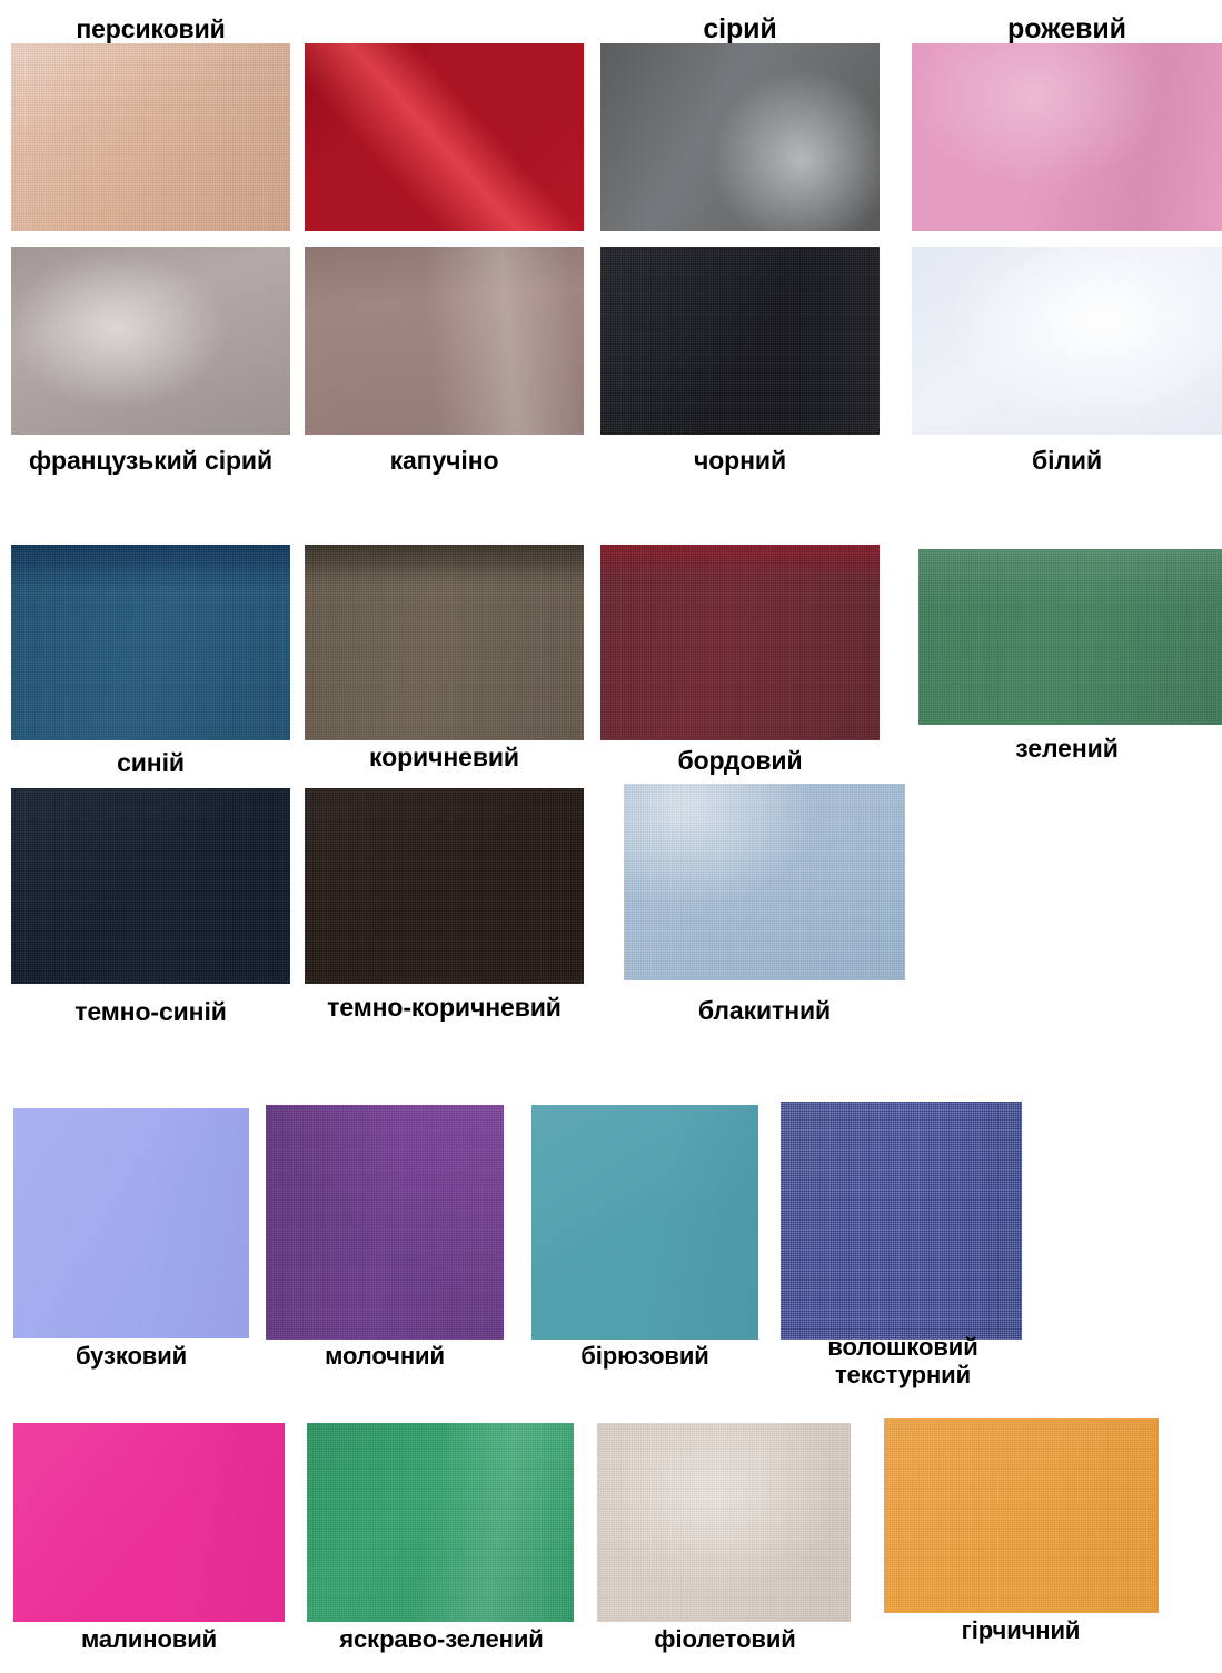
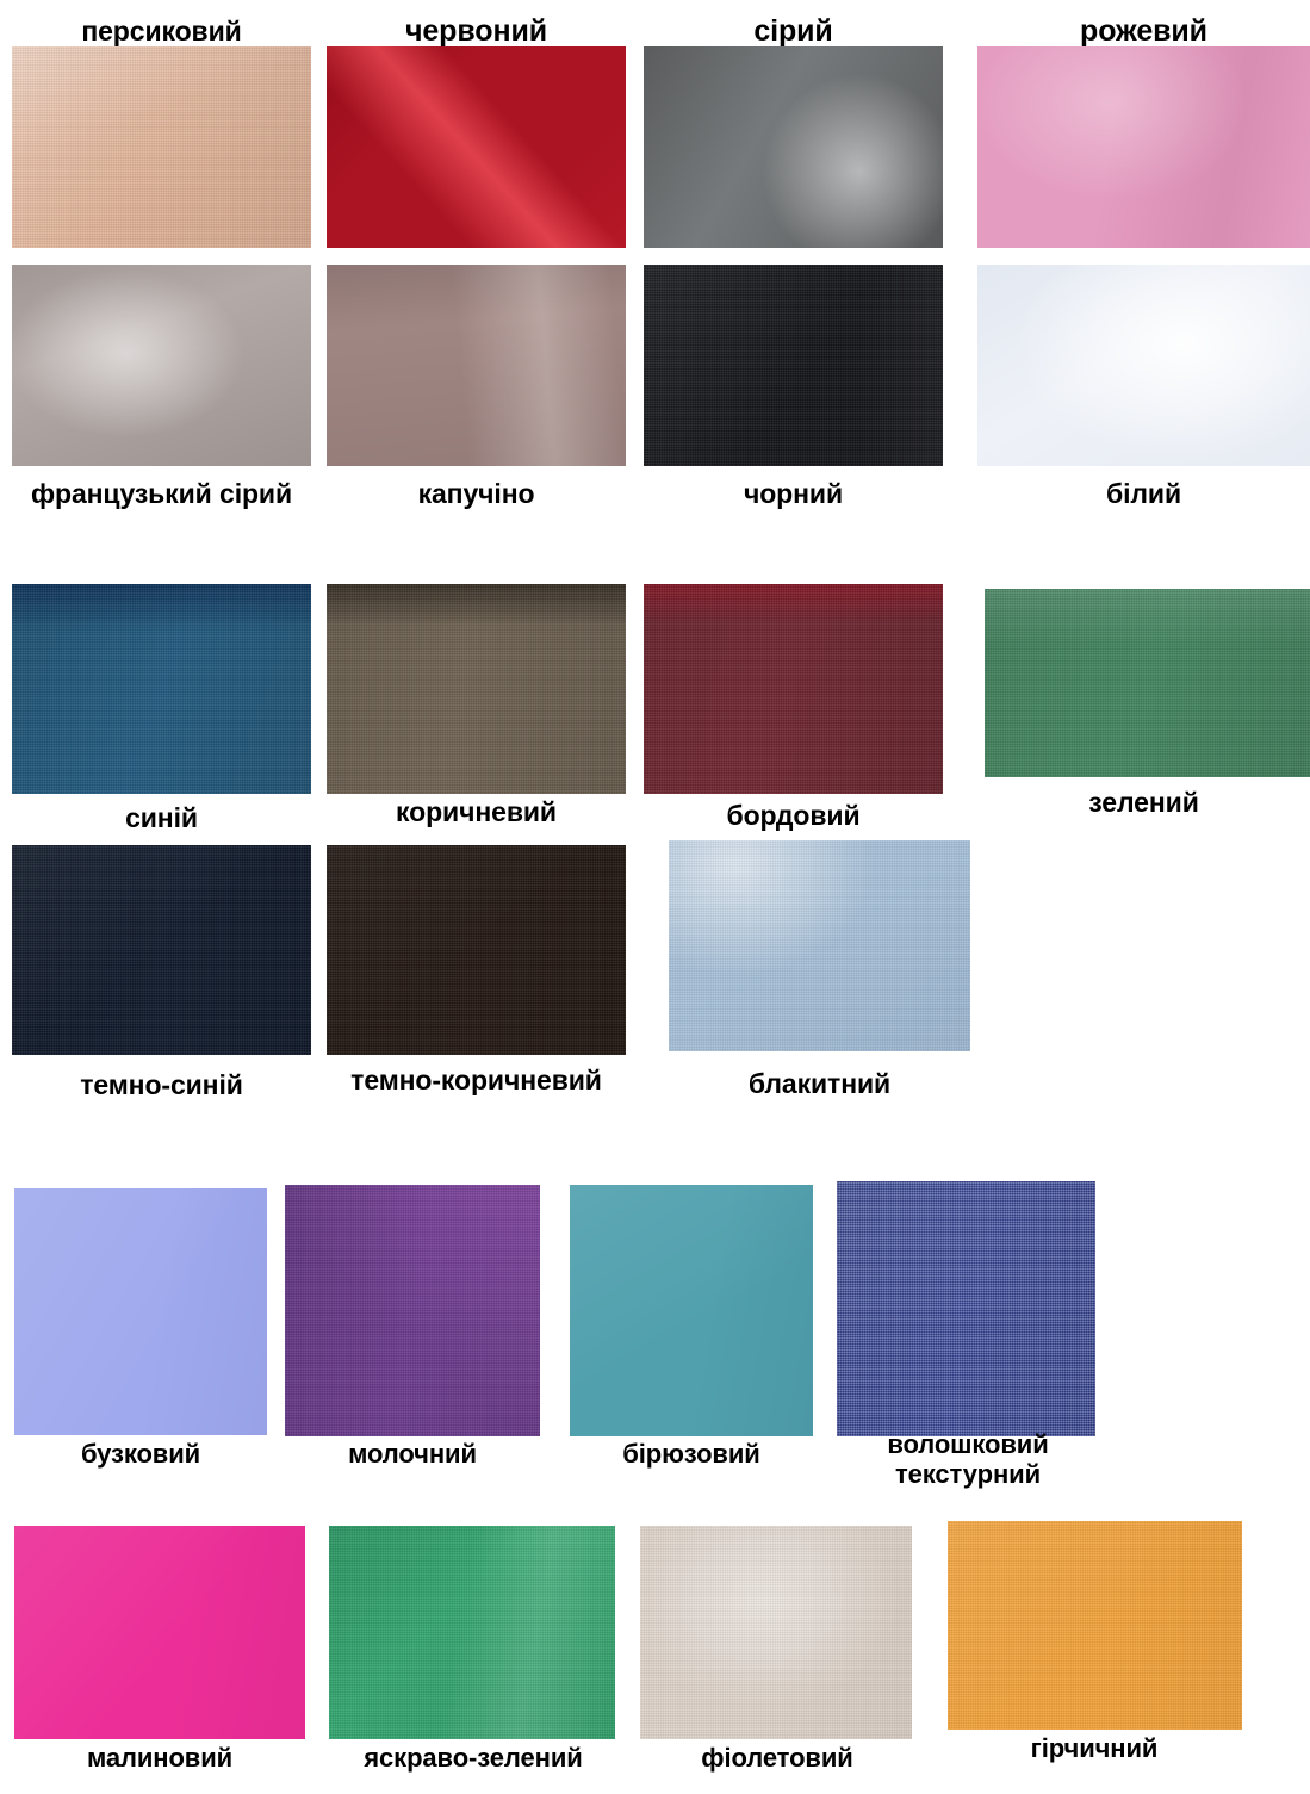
  персиковий
+ червоний
  сірий
  рожевий
  французький сірий
  капучіно
  чорний
  білий
  синій
  коричневий
  бордовий
  зелений
  темно-синій
  темно-коричневий
  блакитний
  бузковий
  молочний
  бірюзовий
  волошковий
  текстурний
  малиновий
  яскраво-зелений
  фіолетовий
  гірчичний
